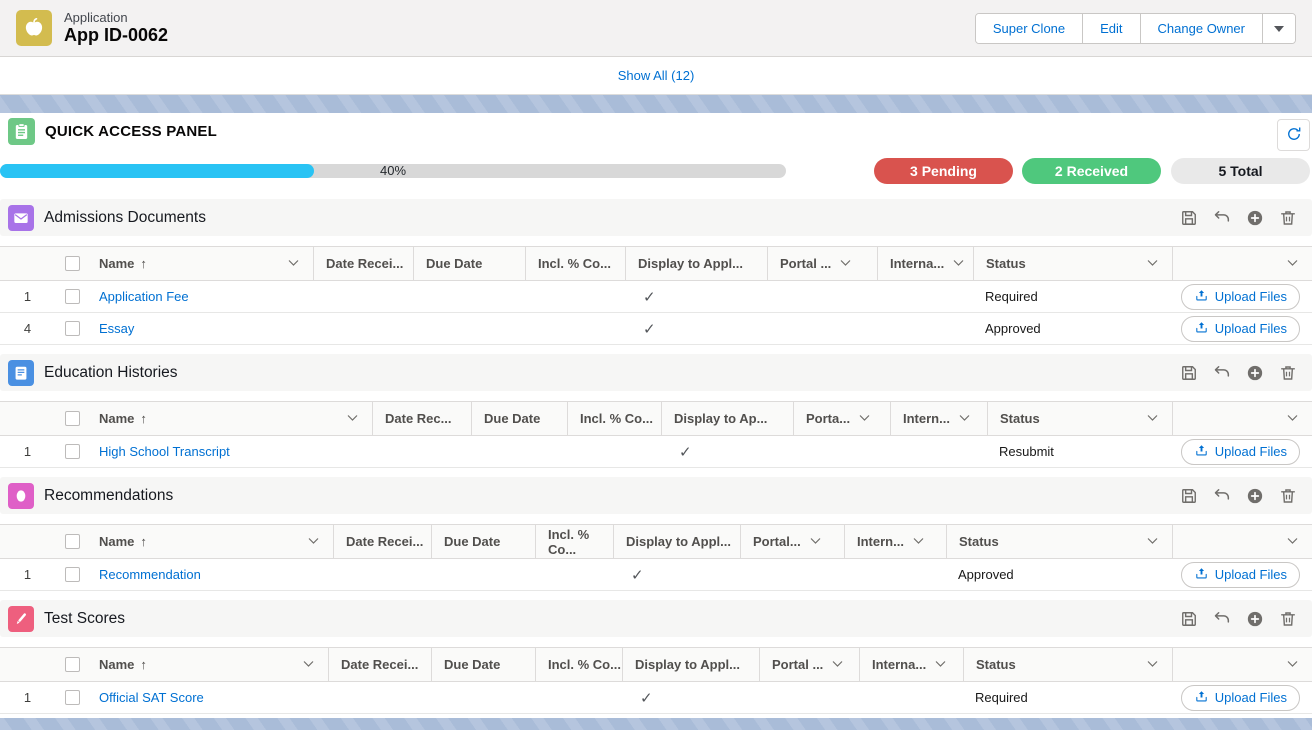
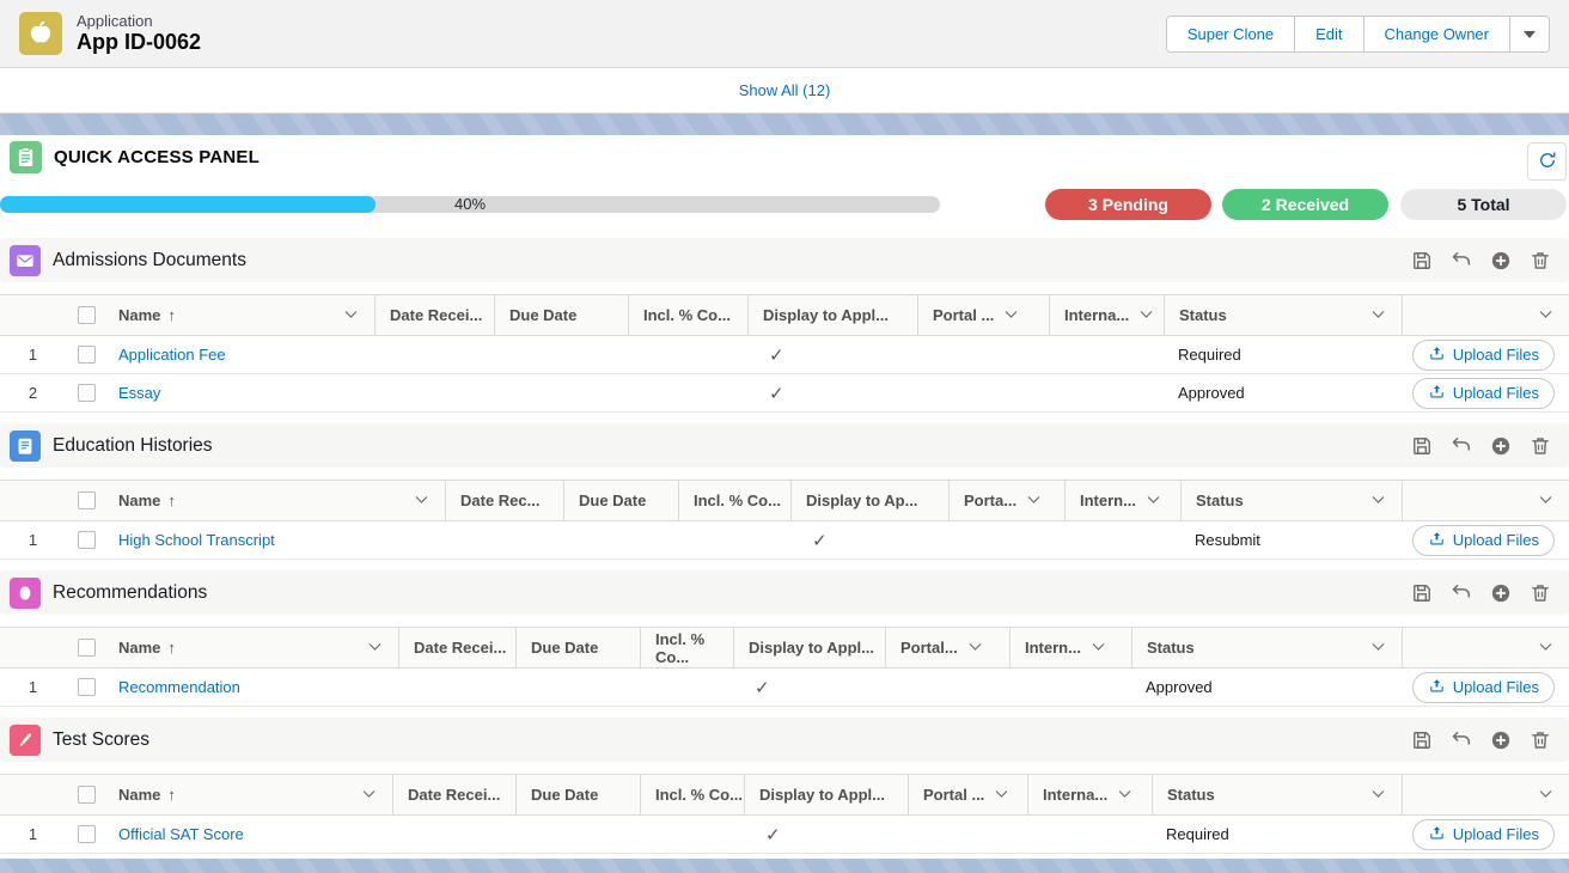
  Application
  App ID-0062
  Super Clone
  Edit
  Change Owner
  Show All (12)
  QUICK ACCESS PANEL
  40%
  3 Pending
  2 Received
  5 Total
  Admissions Documents
  Name
  ↑
  Date Recei...
  Due Date
  Incl. % Co...
  Display to Appl...
  Portal ...
  Interna...
  Status
  1
  Application Fee
  ✓
  Required
  Upload Files
- 4
+ 2
  Essay
  ✓
  Approved
  Upload Files
  Education Histories
  Name
  ↑
  Date Rec...
  Due Date
  Incl. % Co...
  Display to Ap...
  Porta...
  Intern...
  Status
  1
  High School Transcript
  ✓
  Resubmit
  Upload Files
  Recommendations
  Name
  ↑
  Date Recei...
  Due Date
  Incl. % Co...
  Display to Appl...
  Portal...
  Intern...
  Status
  1
  Recommendation
  ✓
  Approved
  Upload Files
  Test Scores
  Name
  ↑
  Date Recei...
  Due Date
  Incl. % Co...
  Display to Appl...
  Portal ...
  Interna...
  Status
  1
  Official SAT Score
  ✓
  Required
  Upload Files
